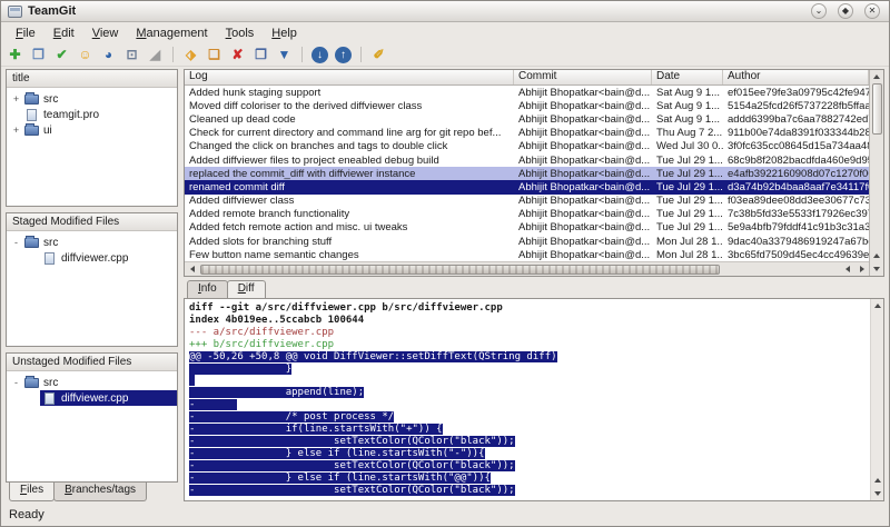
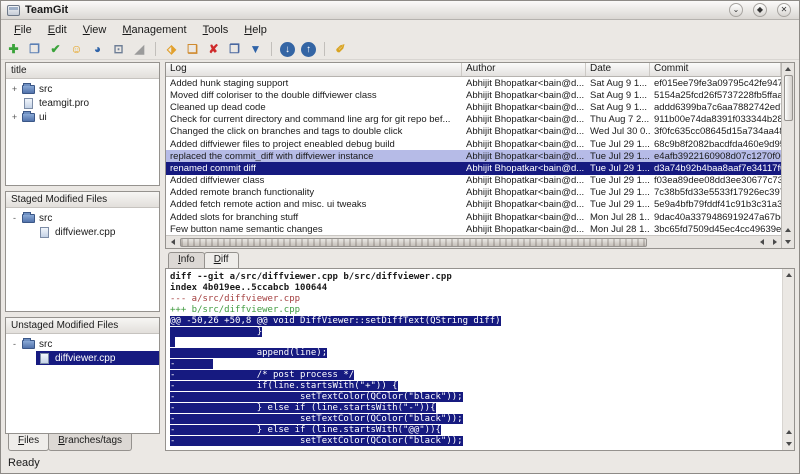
  TeamGit
  ⌄
  ◆
  ✕
  File
  Edit
  View
  Management
  Tools
  Help
  ✚
  ❐
  ✔
  ☺
  ◕
  ⊡
  ◢
  ⬗
  ❏
  ✘
  ❐
  ▼
  ↓
  ↑
  ✐
  title
  +
  src
  teamgit.pro
  +
  ui
  Staged Modified Files
  -
  src
  diffviewer.cpp
  Unstaged Modified Files
  -
  src
  diffviewer.cpp
  Files
  Branches/tags
  Log
- Commit
+ Author
  Date
- Author
+ Commit
  Added hunk staging support
  Abhijit Bhopatkar<bain@d...
  Sat Aug 9 1...
  ef015ee79fe3a09795c42fe94
- Moved diff coloriser to the derived diffviewer class
+ Moved diff coloriser to the double diffviewer class
  Abhijit Bhopatkar<bain@d...
  Sat Aug 9 1...
  5154a25fcd26f5737228fb5ffa
  Cleaned up dead code
  Abhijit Bhopatkar<bain@d...
  Sat Aug 9 1...
  addd6399ba7c6aa7882742ed
  Check for current directory and command line arg for git repo bef...
  Abhijit Bhopatkar<bain@d...
  Thu Aug 7 2...
  911b00e74da8391f033344b2
  Changed the click on branches and tags to double click
  Abhijit Bhopatkar<bain@d...
  Wed Jul 30 0..
  3f0fc635cc08645d15a734aa4
  Added diffviewer files to project eneabled debug build
  Abhijit Bhopatkar<bain@d...
  Tue Jul 29 1...
  68c9b8f2082bacdfda460e9d9
  replaced the commit_diff with diffviewer instance
  Abhijit Bhopatkar<bain@d...
  Tue Jul 29 1...
  e4afb3922160908d07c1270f0
  renamed commit diff
  Abhijit Bhopatkar<bain@d...
  Tue Jul 29 1...
  d3a74b92b4baa8aaf7e34117f
  Added diffviewer class
  Abhijit Bhopatkar<bain@d...
  Tue Jul 29 1...
  f03ea89dee08dd3ee30677c7
  Added remote branch functionality
  Abhijit Bhopatkar<bain@d...
  Tue Jul 29 1...
  7c38b5fd33e5533f17926ec39
  Added fetch remote action and misc. ui tweaks
  Abhijit Bhopatkar<bain@d...
  Tue Jul 29 1...
  5e9a4bfb79fddf41c91b3c31a3
  Added slots for branching stuff
  Abhijit Bhopatkar<bain@d...
  Mon Jul 28 1..
  9dac40a3379486919247a67b
  Few button name semantic changes
  Abhijit Bhopatkar<bain@d...
  Mon Jul 28 1..
  3bc65fd7509d45ec4cc49639e
  Info
  Diff
  diff --git a/src/diffviewer.cpp b/src/diffviewer.cpp
  index 4b019ee..5ccabcb 100644
  --- a/src/diffviewer.cpp
  +++ b/src/diffviewer.cpp
  @@ -50,26 +50,8 @@ void DiffViewer::setDiffText(QString diff)
  }
  append(line);
  -
  - /* post process */
  - if(line.startsWith("+")) {
  - setTextColor(QColor("black"));
  - } else if (line.startsWith("-")){
  - setTextColor(QColor("black"));
  - } else if (line.startsWith("@@")){
  - setTextColor(QColor("black"));
  Ready
